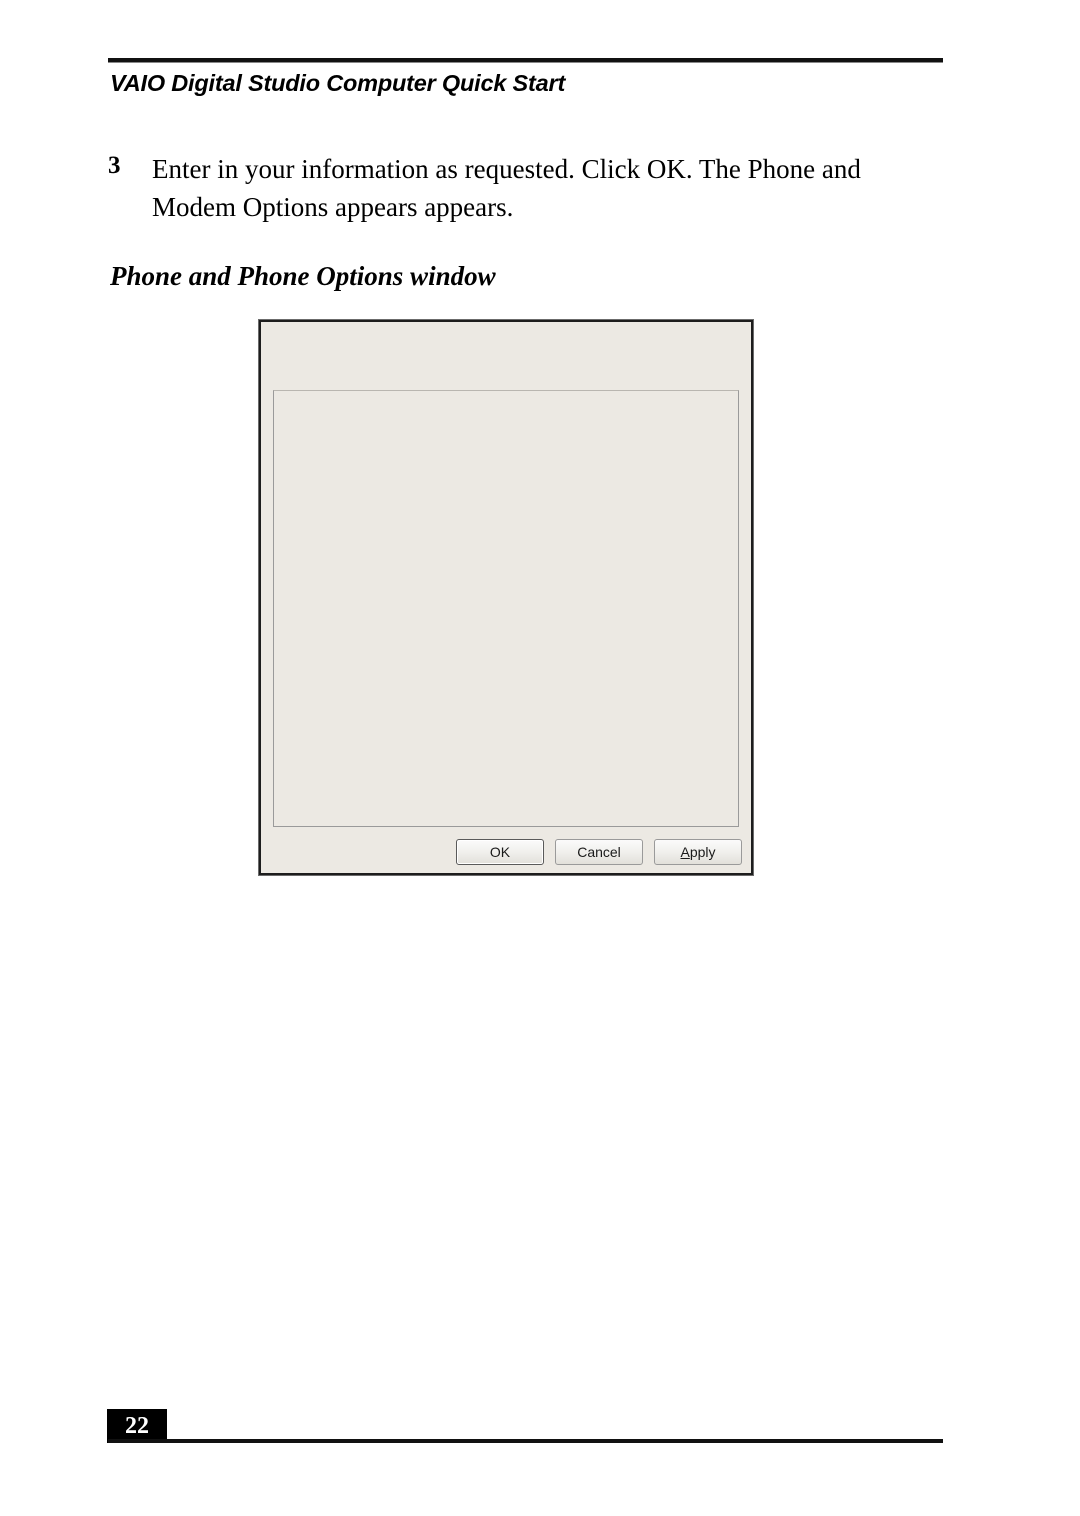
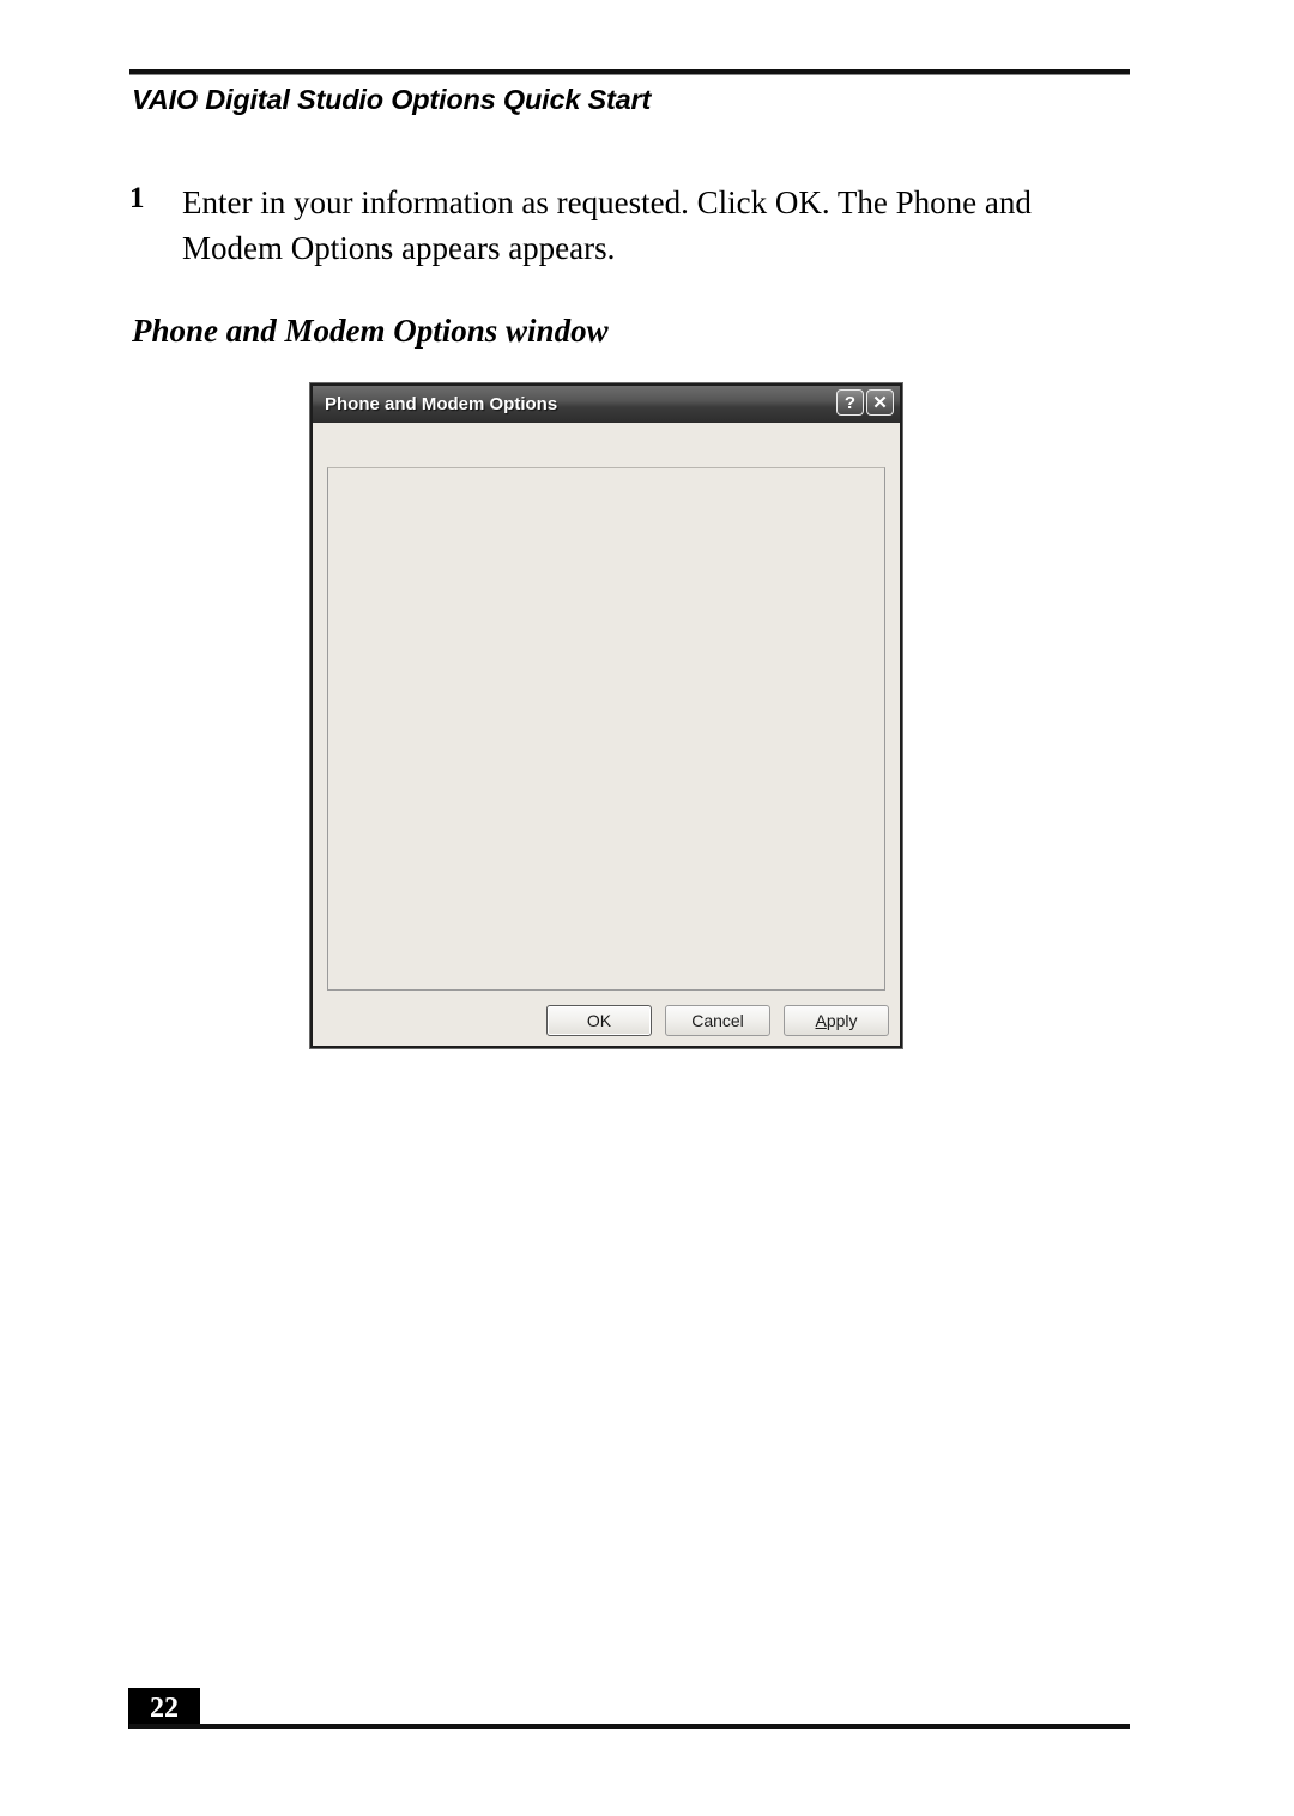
- VAIO Digital Studio Computer Quick Start
+ VAIO Digital Studio Options Quick Start
- 3
+ 1
  Enter in your information as requested. Click OK. The Phone and Modem Options appears appears.
- Phone and Phone Options window
+ Phone and Modem Options window
+ Phone and Modem Options
+ ?
+ ✕
  OK
  Cancel
  Apply
  22
